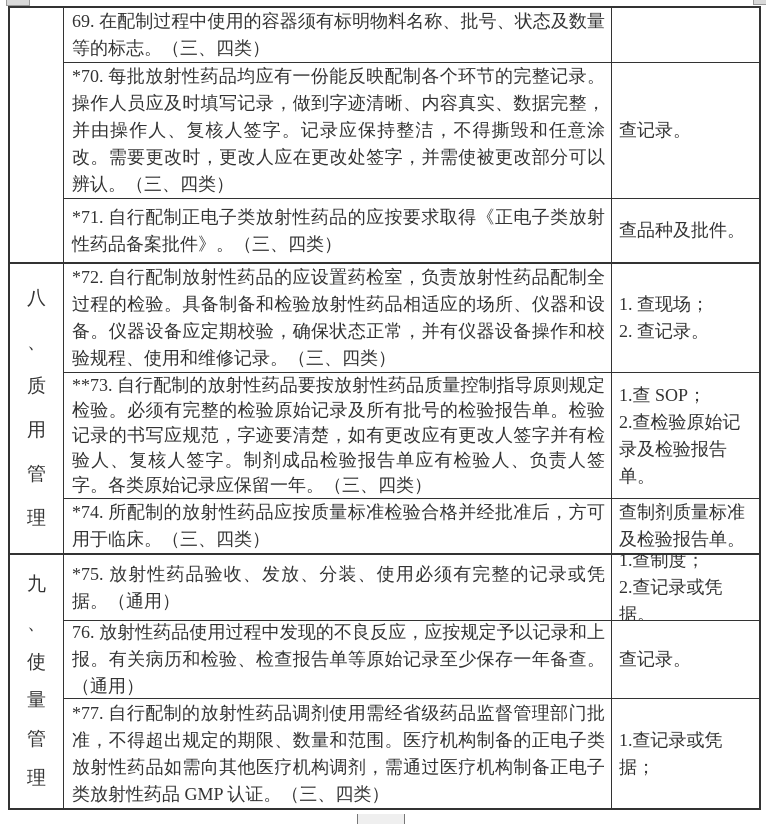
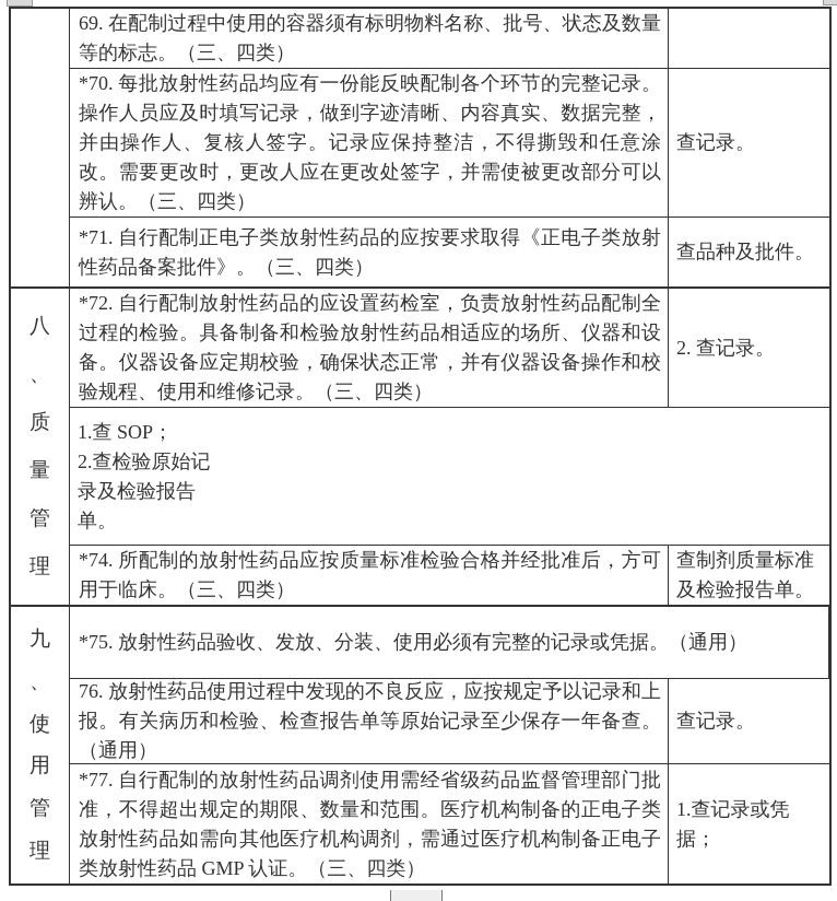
  69. 在配制过程中使用的容器须有标明物料名称、批号、状态及数量等的标志。（三、四类）
  *70. 每批放射性药品均应有一份能反映配制各个环节的完整记录。操作人员应及时填写记录，做到字迹清晰、内容真实、数据完整，并由操作人、复核人签字。记录应保持整洁，不得撕毁和任意涂改。需要更改时，更改人应在更改处签字，并需使被更改部分可以辨认。（三、四类）
  查记录。
  *71. 自行配制正电子类放射性药品的应按要求取得《正电子类放射性药品备案批件》。（三、四类）
  查品种及批件。
  八
  、
  质
- 用
+ 量
  管
  理
  *72. 自行配制放射性药品的应设置药检室，负责放射性药品配制全过程的检验。具备制备和检验放射性药品相适应的场所、仪器和设备。仪器设备应定期校验，确保状态正常，并有仪器设备操作和校验规程、使用和维修记录。（三、四类）
- 1. 查现场；
  2. 查记录。
- **73. 自行配制的放射性药品要按放射性药品质量控制指导原则规定检验。必须有完整的检验原始记录及所有批号的检验报告单。检验记录的书写应规范，字迹要清楚，如有更改应有更改人签字并有检验人、复核人签字。制剂成品检验报告单应有检验人、负责人签字。各类原始记录应保留一年。（三、四类）
  1.查 SOP；
  2.查检验原始记录及检验报告单。
  *74. 所配制的放射性药品应按质量标准检验合格并经批准后，方可用于临床。（三、四类）
  查制剂质量标准及检验报告单。
  九
  、
  使
- 量
+ 用
  管
  理
  *75. 放射性药品验收、发放、分装、使用必须有完整的记录或凭据。（通用）
- 1.查制度；
- 2.查记录或凭据。
  76. 放射性药品使用过程中发现的不良反应，应按规定予以记录和上报。有关病历和检验、检查报告单等原始记录至少保存一年备查。（通用）
  查记录。
  *77. 自行配制的放射性药品调剂使用需经省级药品监督管理部门批准，不得超出规定的期限、数量和范围。医疗机构制备的正电子类放射性药品如需向其他医疗机构调剂，需通过医疗机构制备正电子类放射性药品 GMP 认证。（三、四类）
  1.查记录或凭据；
